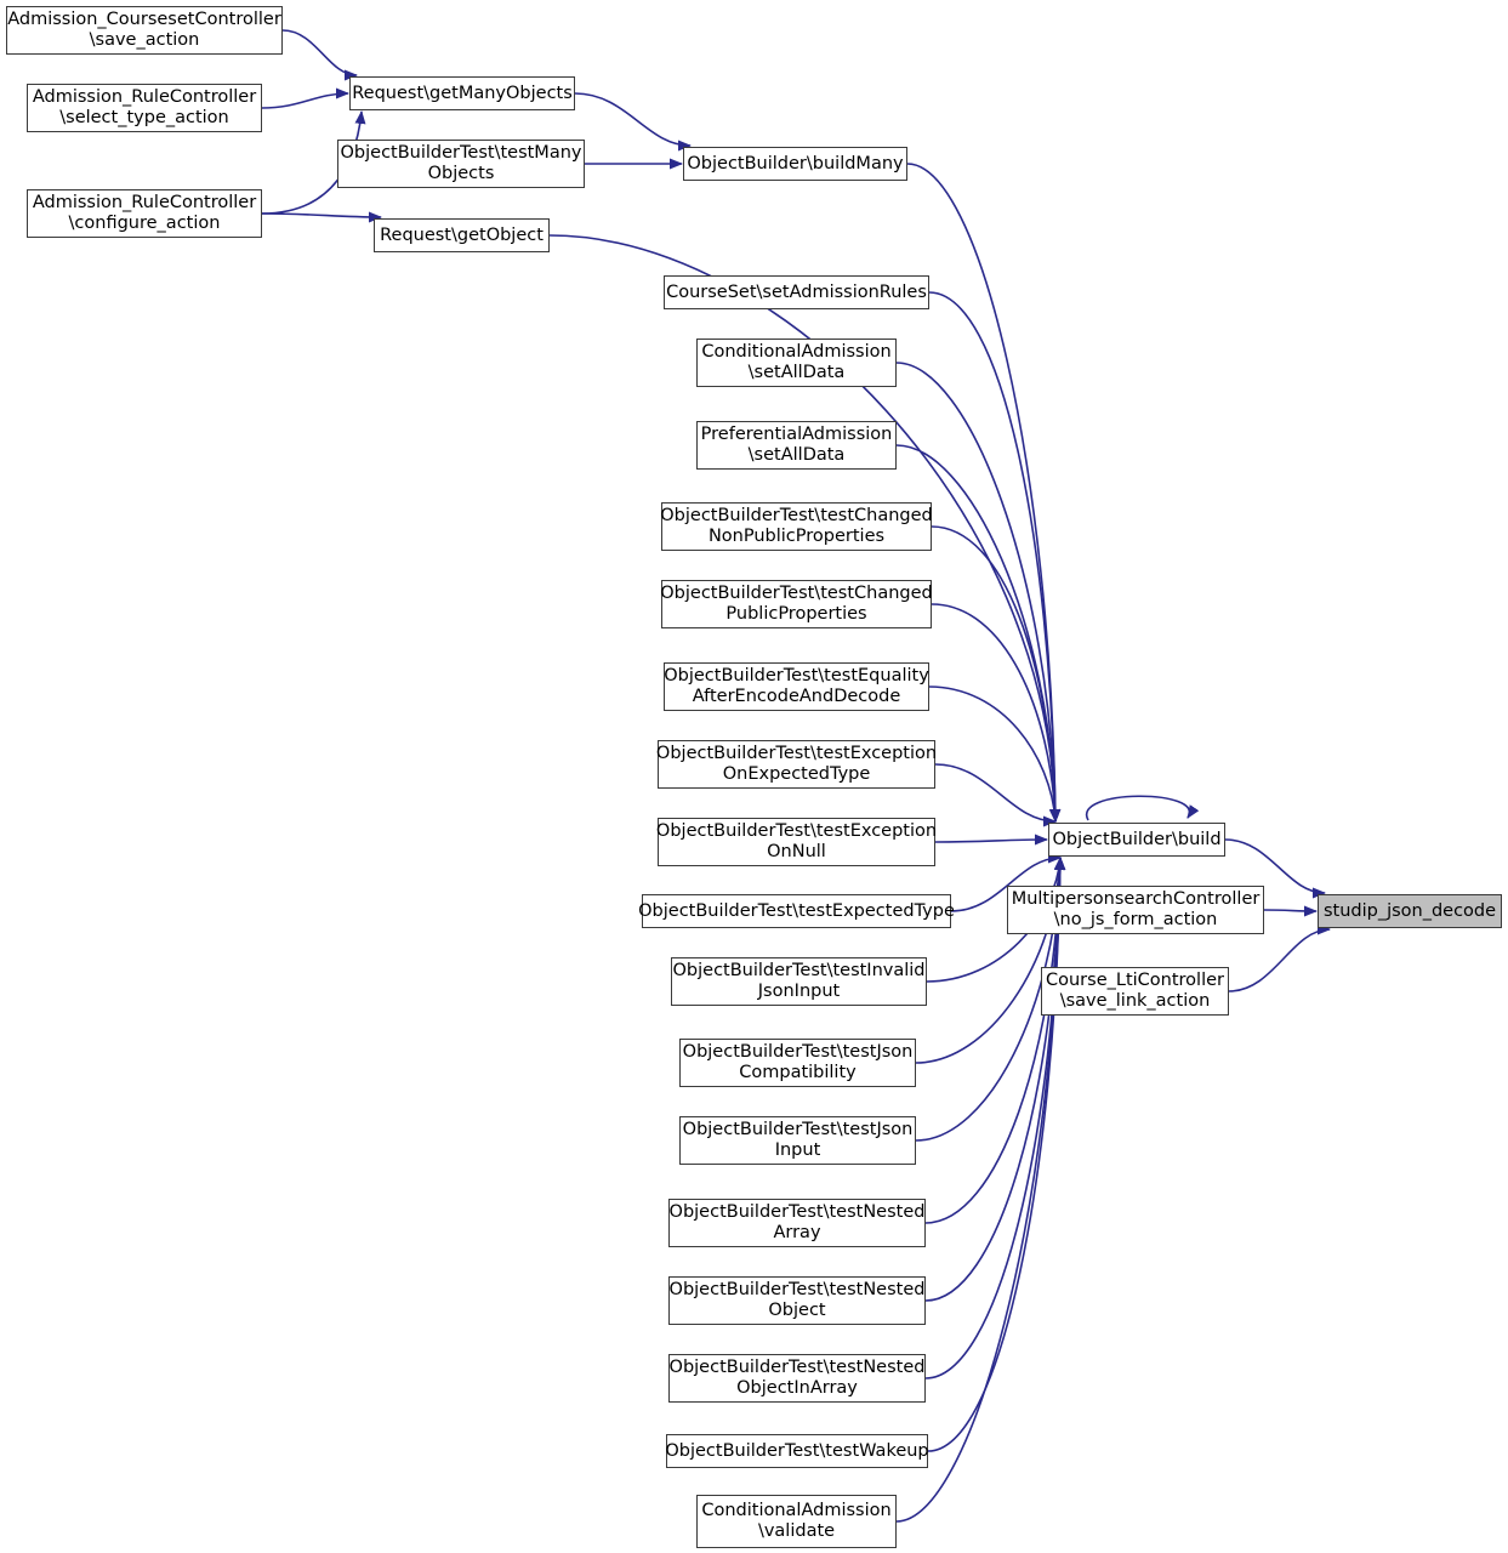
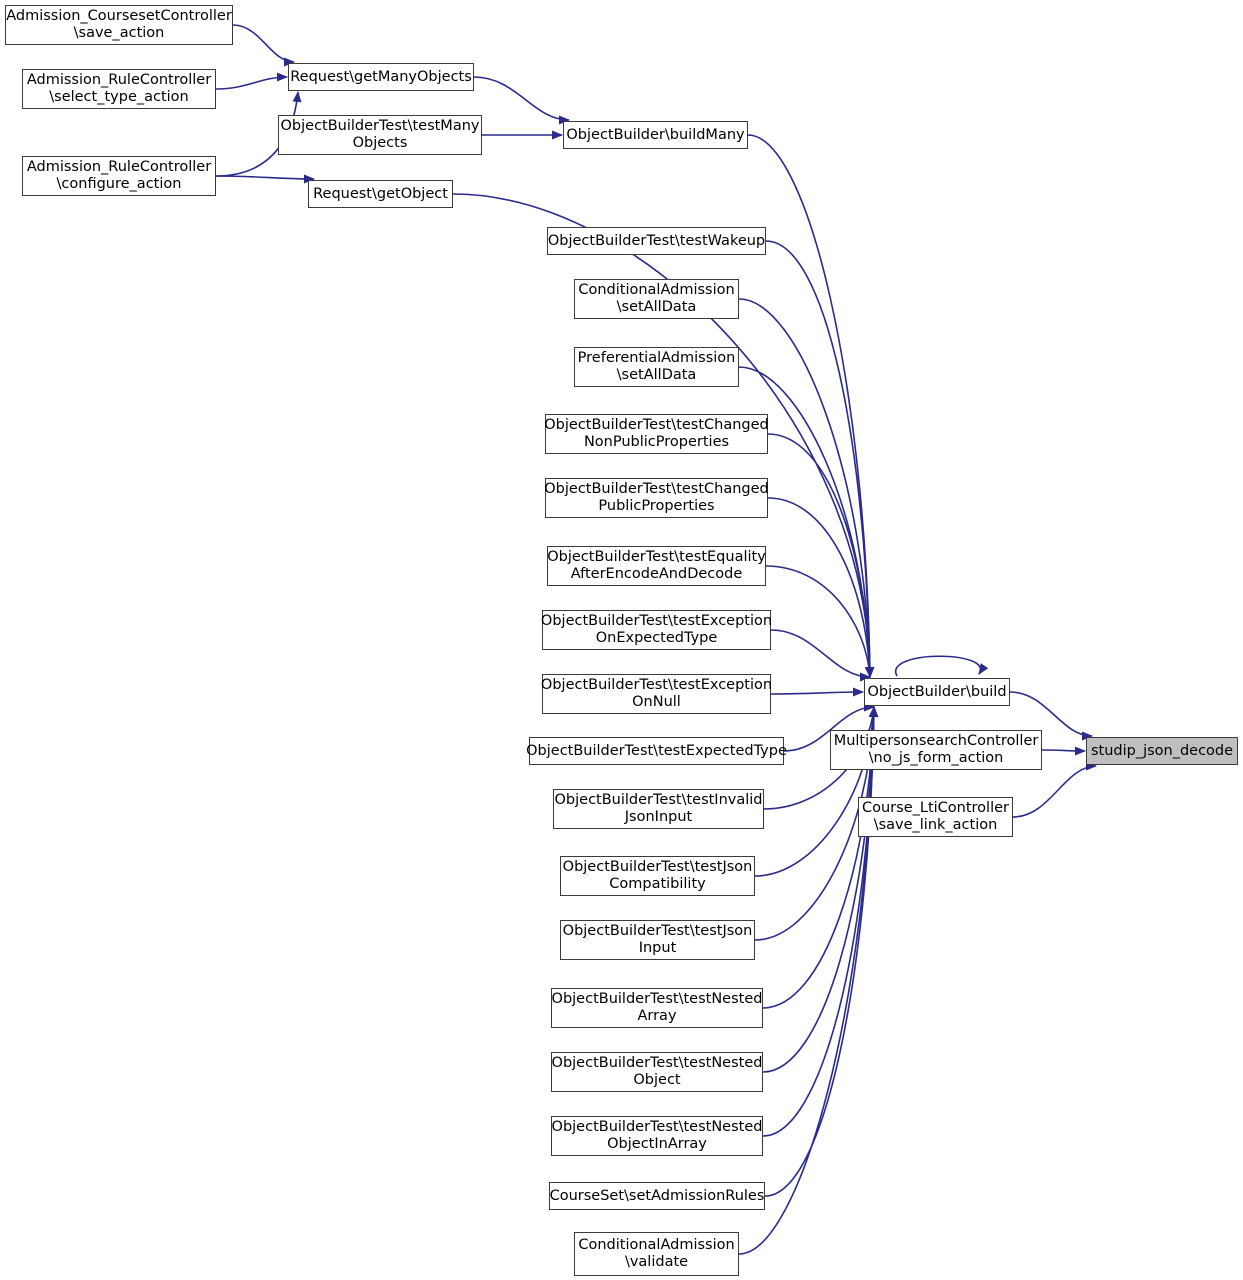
  Admission_CoursesetController
  \save_action
  Admission_RuleController
  \select_type_action
  Admission_RuleController
  \configure_action
  Request\getManyObjects
  ObjectBuilderTest\testMany
  Objects
  Request\getObject
  ObjectBuilder\buildMany
- CourseSet\setAdmissionRules
+ ObjectBuilderTest\testWakeup
  ConditionalAdmission
  \setAllData
  PreferentialAdmission
  \setAllData
  ObjectBuilderTest\testChanged
  NonPublicProperties
  ObjectBuilderTest\testChanged
  PublicProperties
  ObjectBuilderTest\testEquality
  AfterEncodeAndDecode
  ObjectBuilderTest\testException
  OnExpectedType
  ObjectBuilderTest\testException
  OnNull
  ObjectBuilderTest\testExpectedType
  ObjectBuilderTest\testInvalid
  JsonInput
  ObjectBuilderTest\testJson
  Compatibility
  ObjectBuilderTest\testJson
  Input
  ObjectBuilderTest\testNested
  Array
  ObjectBuilderTest\testNested
  Object
  ObjectBuilderTest\testNested
  ObjectInArray
- ObjectBuilderTest\testWakeup
+ CourseSet\setAdmissionRules
  ConditionalAdmission
  \validate
  ObjectBuilder\build
  MultipersonsearchController
  \no_js_form_action
  Course_LtiController
  \save_link_action
  studip_json_decode
